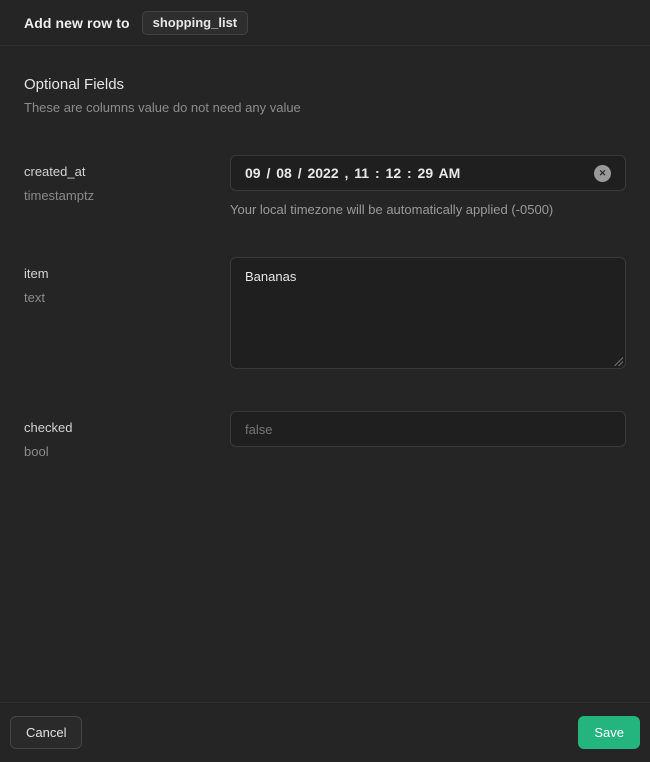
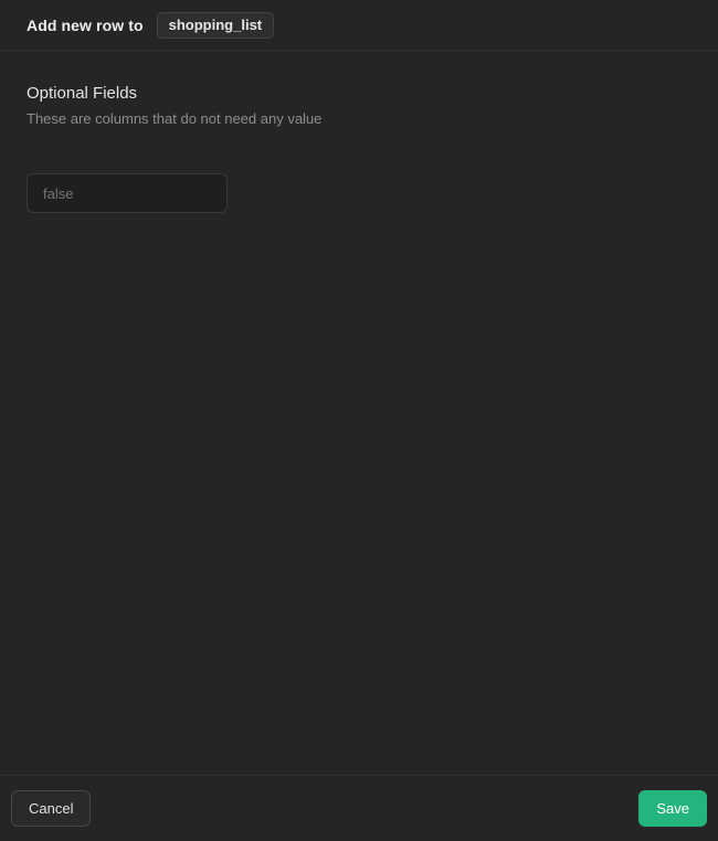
  Add new row to
  shopping_list
  Optional Fields
- These are columns value do not need any value
+ These are columns that do not need any value
- created_at
- timestamptz
- 09 / 08 / 2022 , 11 : 12 : 29 AM
- ✕
- Your local timezone will be automatically applied (-0500)
- item
- text
- Bananas
- checked
- bool
  false
  Cancel
  Save
